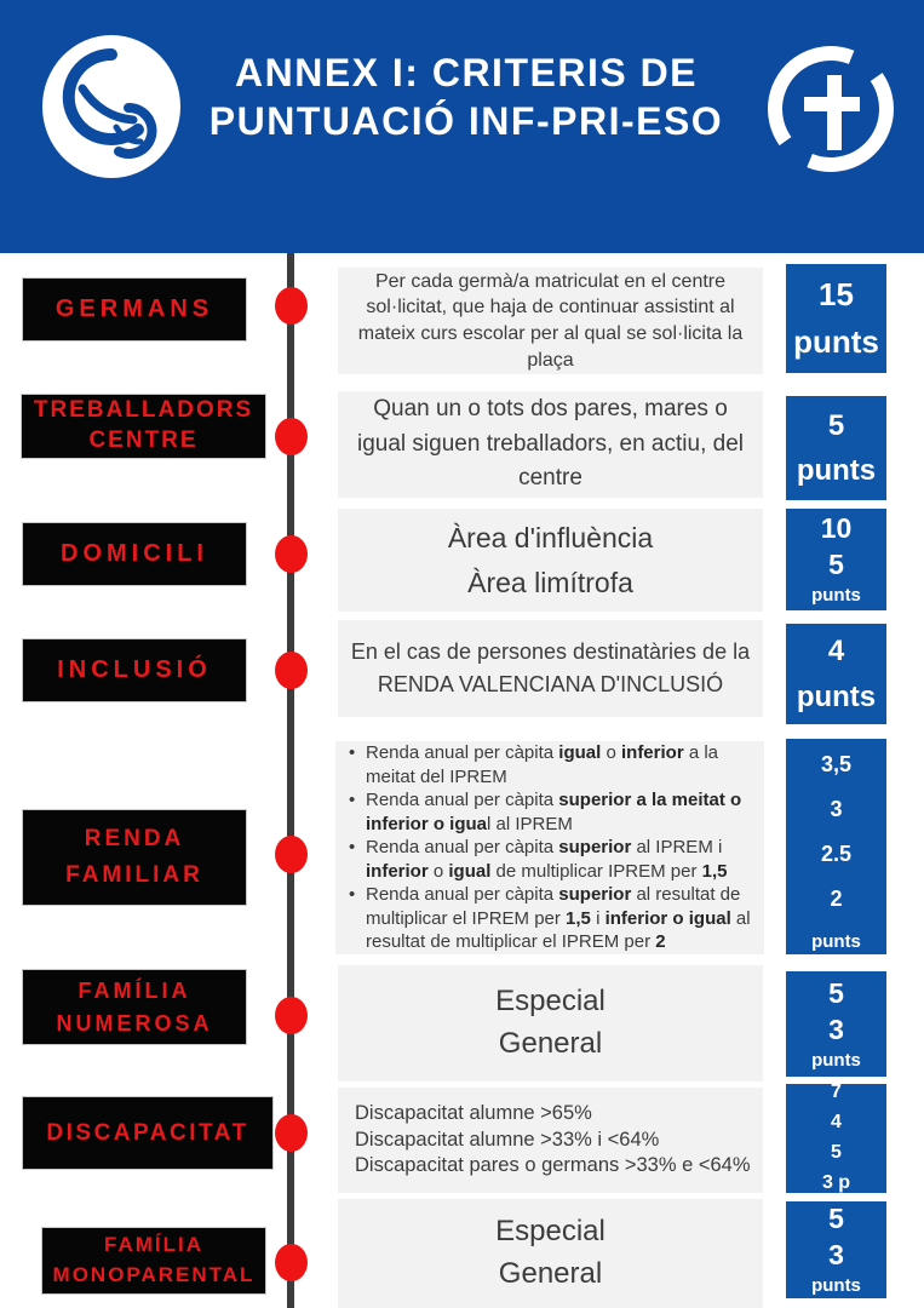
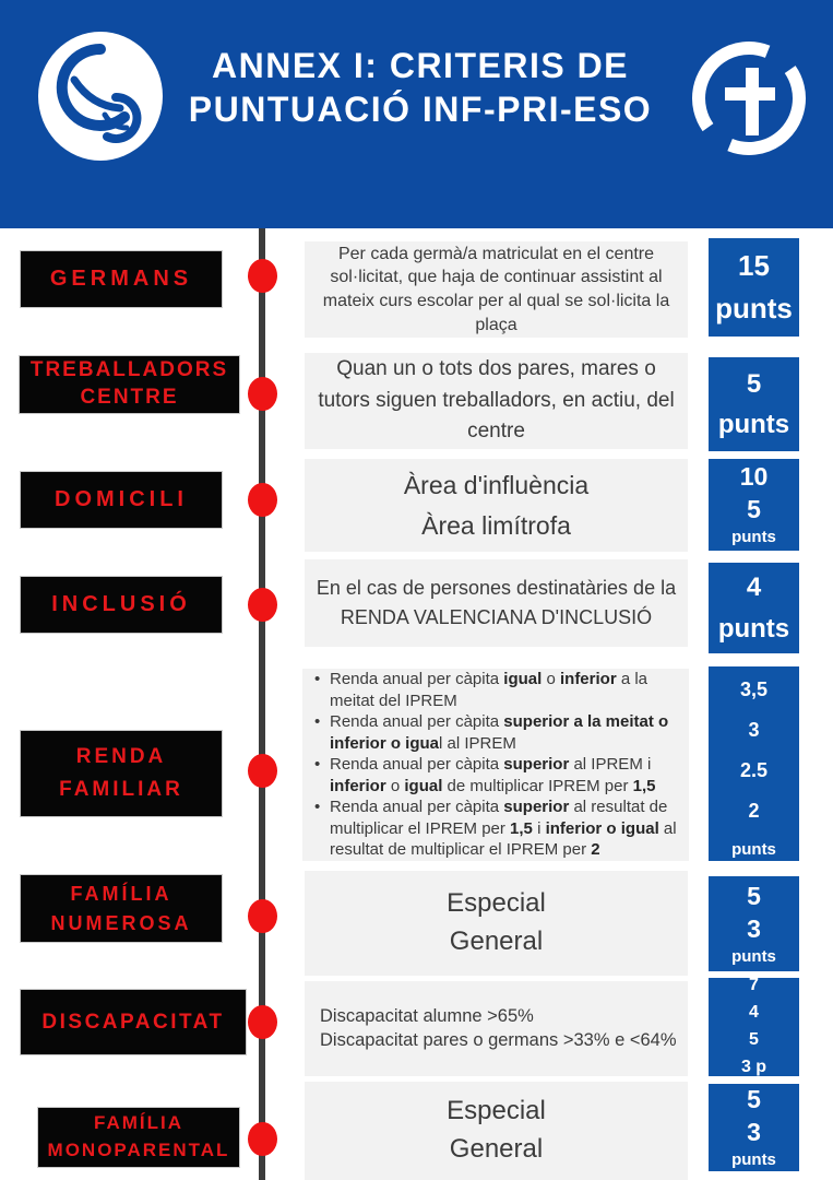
  ANNEX I: CRITERIS DE
  PUNTUACIÓ INF-PRI-ESO
  GERMANS
  Per cada germà/a matriculat en el centre sol·licitat, que haja de continuar assistint al mateix curs escolar per al qual se sol·licita la plaça
  15
  punts
  TREBALLADORS
  CENTRE
- Quan un o tots dos pares, mares o igual siguen treballadors, en actiu, del centre
+ Quan un o tots dos pares, mares o tutors siguen treballadors, en actiu, del centre
  5
  punts
  DOMICILI
  Àrea d'influència
  Àrea limítrofa
  10
  5
  punts
  INCLUSIÓ
  En el cas de persones destinatàries de la RENDA VALENCIANA D'INCLUSIÓ
  4
  punts
  RENDA
  FAMILIAR
  Renda anual per càpita igual o inferior a la meitat del IPREM
  Renda anual per càpita superior a la meitat o inferior o igual al IPREM
  Renda anual per càpita superior al IPREM i inferior o igual de multiplicar IPREM per 1,5
  Renda anual per càpita superior al resultat de multiplicar el IPREM per 1,5 i inferior o igual al resultat de multiplicar el IPREM per 2
  3,5
  3
  2.5
  2
  punts
  FAMÍLIA
  NUMEROSA
  Especial
  General
  5
  3
  punts
  DISCAPACITAT
  Discapacitat alumne >65%
- Discapacitat alumne >33% i <64%
  Discapacitat pares o germans >33% e <64%
  7
  4
  5
  3 p
  FAMÍLIA
  MONOPARENTAL
  Especial
  General
  5
  3
  punts
